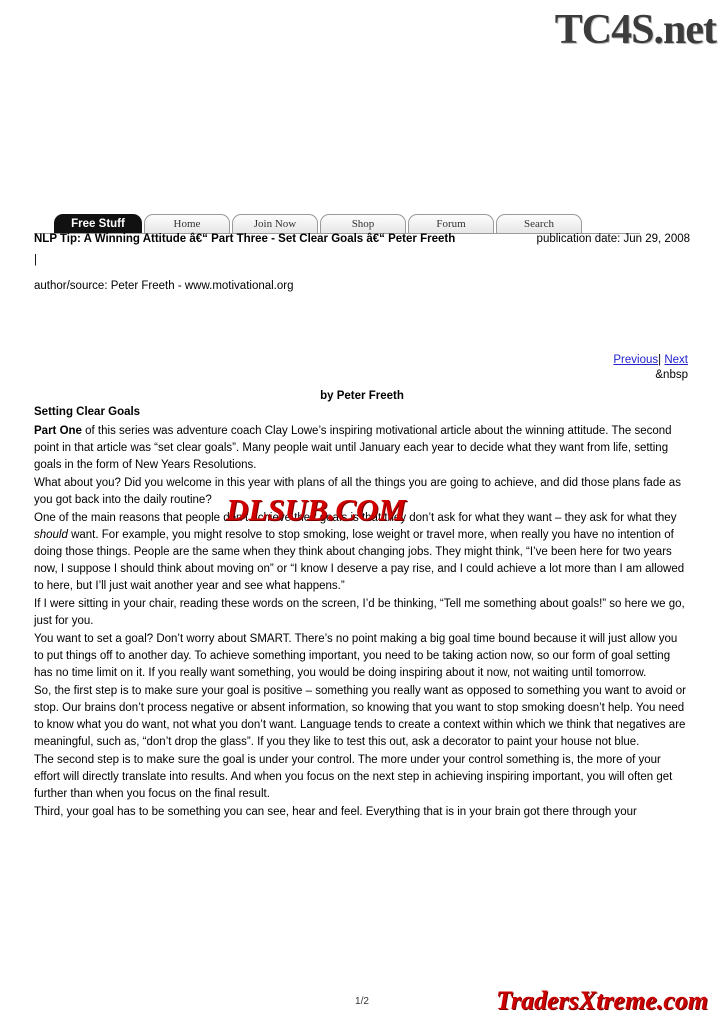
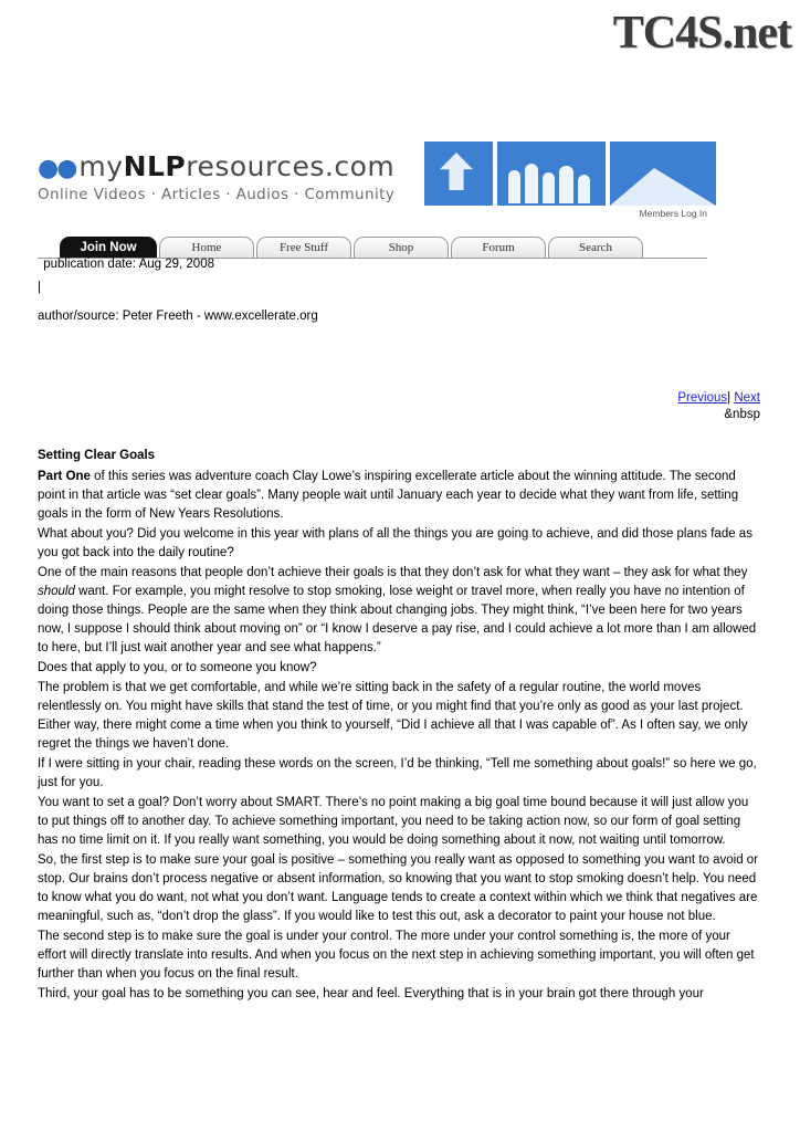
  TC4S.net
+ ●●myNLPresources.com
+ Online Videos · Articles · Audios · Community
+ Members Log In
- Free Stuff
+ Join Now
  Home
- Join Now
+ Free Stuff
  Shop
  Forum
  Search
- NLP Tip: A Winning Attitude â€“ Part Three - Set Clear Goals â€“ Peter Freeth
- publication date: Jun 29, 2008
+ publication date: Aug 29, 2008
  |
- author/source: Peter Freeth - www.motivational.org
+ author/source: Peter Freeth - www.excellerate.org
  Previous| Next
  &nbsp
- by Peter Freeth
  Setting Clear Goals
- Part One of this series was adventure coach Clay Lowe’s inspiring motivational article about the winning attitude. The second point in that article was “set clear goals”. Many people wait until January each year to decide what they want from life, setting goals in the form of New Years Resolutions.
+ Part One of this series was adventure coach Clay Lowe’s inspiring excellerate article about the winning attitude. The second point in that article was “set clear goals”. Many people wait until January each year to decide what they want from life, setting goals in the form of New Years Resolutions.
  What about you? Did you welcome in this year with plans of all the things you are going to achieve, and did those plans fade as you got back into the daily routine?
  One of the main reasons that people don’t achieve their goals is that they don’t ask for what they want – they ask for what they should want. For example, you might resolve to stop smoking, lose weight or travel more, when really you have no intention of doing those things. People are the same when they think about changing jobs. They might think, “I’ve been here for two years now, I suppose I should think about moving on” or “I know I deserve a pay rise, and I could achieve a lot more than I am allowed to here, but I’ll just wait another year and see what happens.”
+ Does that apply to you, or to someone you know?
+ The problem is that we get comfortable, and while we’re sitting back in the safety of a regular routine, the world moves relentlessly on. You might have skills that stand the test of time, or you might find that you’re only as good as your last project. Either way, there might come a time when you think to yourself, “Did I achieve all that I was capable of”. As I often say, we only regret the things we haven’t done.
  If I were sitting in your chair, reading these words on the screen, I’d be thinking, “Tell me something about goals!” so here we go, just for you.
- You want to set a goal? Don’t worry about SMART. There’s no point making a big goal time bound because it will just allow you to put things off to another day. To achieve something important, you need to be taking action now, so our form of goal setting has no time limit on it. If you really want something, you would be doing inspiring about it now, not waiting until tomorrow.
+ You want to set a goal? Don’t worry about SMART. There’s no point making a big goal time bound because it will just allow you to put things off to another day. To achieve something important, you need to be taking action now, so our form of goal setting has no time limit on it. If you really want something, you would be doing something about it now, not waiting until tomorrow.
- So, the first step is to make sure your goal is positive – something you really want as opposed to something you want to avoid or stop. Our brains don’t process negative or absent information, so knowing that you want to stop smoking doesn’t help. You need to know what you do want, not what you don’t want. Language tends to create a context within which we think that negatives are meaningful, such as, “don’t drop the glass”. If you they like to test this out, ask a decorator to paint your house not blue.
+ So, the first step is to make sure your goal is positive – something you really want as opposed to something you want to avoid or stop. Our brains don’t process negative or absent information, so knowing that you want to stop smoking doesn’t help. You need to know what you do want, not what you don’t want. Language tends to create a context within which we think that negatives are meaningful, such as, “don’t drop the glass”. If you would like to test this out, ask a decorator to paint your house not blue.
- The second step is to make sure the goal is under your control. The more under your control something is, the more of your effort will directly translate into results. And when you focus on the next step in achieving inspiring important, you will often get further than when you focus on the final result.
+ The second step is to make sure the goal is under your control. The more under your control something is, the more of your effort will directly translate into results. And when you focus on the next step in achieving something important, you will often get further than when you focus on the final result.
  Third, your goal has to be something you can see, hear and feel. Everything that is in your brain got there through your
- DLSUB.COM
- 1/2
- TradersXtreme.com
